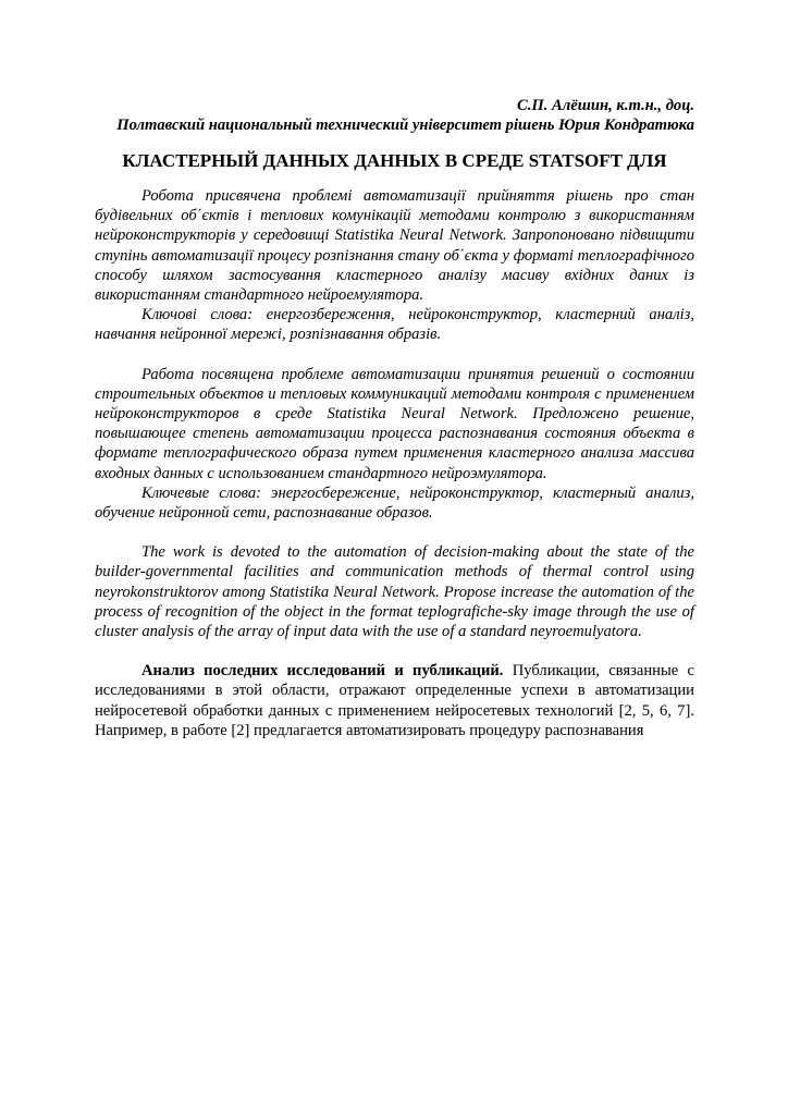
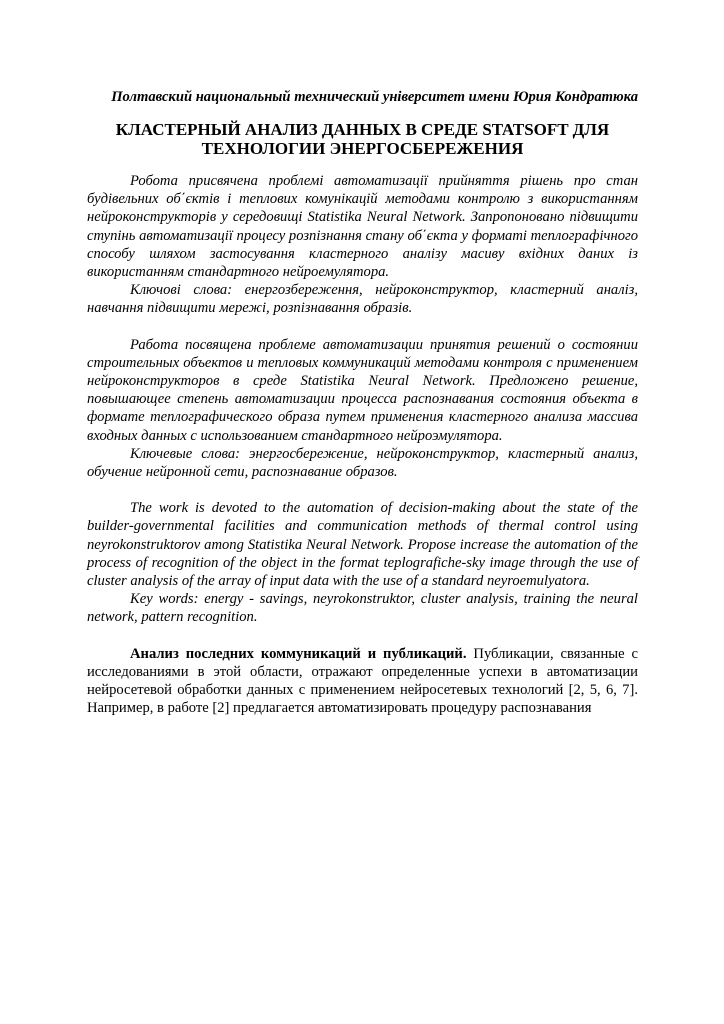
- С.П. Алёшин, к.т.н., доц.
- Полтавский национальный технический університет рішень Юрия Кондратюка
+ Полтавский национальный технический університет имени Юрия Кондратюка
- КЛАСТЕРНЫЙ ДАННЫХ ДАННЫХ В СРЕДЕ STATSOFT ДЛЯ
+ КЛАСТЕРНЫЙ АНАЛИЗ ДАННЫХ В СРЕДЕ STATSOFT ДЛЯ
+ ТЕХНОЛОГИИ ЭНЕРГОСБЕРЕЖЕНИЯ
  Робота присвячена проблемі автоматизації прийняття рішень про стан будівельних об΄єктів і теплових комунікацій методами контролю з використанням нейроконструкторів у середовищі Statistika Neural Network. Запропоновано підвищити ступінь автоматизації процесу розпізнання стану об΄єкта у форматі теплографічного способу шляхом застосування кластерного аналізу масиву вхідних даних із використанням стандартного нейроемулятора.
- Ключові слова: енергозбереження, нейроконструктор, кластерний аналіз, навчання нейронної мережі, розпізнавання образів.
+ Ключові слова: енергозбереження, нейроконструктор, кластерний аналіз, навчання підвищити мережі, розпізнавання образів.
  Работа посвящена проблеме автоматизации принятия решений о состоянии строительных объектов и тепловых коммуникаций методами контроля с применением нейроконструкторов в среде Statistika Neural Network. Предложено решение, повышающее степень автоматизации процесса распознавания состояния объекта в формате теплографического образа путем применения кластерного анализа массива входных данных с использованием стандартного нейроэмулятора.
  Ключевые слова: энергосбережение, нейроконструктор, кластерный анализ, обучение нейронной сети, распознавание образов.
  The work is devoted to the automation of decision-making about the state of the builder-governmental facilities and communication methods of thermal control using neyrokonstruktorov among Statistika Neural Network. Propose increase the automation of the process of recognition of the object in the format teplografiche-sky image through the use of cluster analysis of the array of input data with the use of a standard neyroemulyatora.
+ Key words: energy - savings, neyrokonstruktor, cluster analysis, training the neural network, pattern recognition.
- Анализ последних исследований и публикаций. Публикации, связанные с исследованиями в этой области, отражают определенные успехи в автоматизации нейросетевой обработки данных с применением нейросетевых технологий [2, 5, 6, 7]. Например, в работе [2] предлагается автоматизировать процедуру распознавания
+ Анализ последних коммуникаций и публикаций. Публикации, связанные с исследованиями в этой области, отражают определенные успехи в автоматизации нейросетевой обработки данных с применением нейросетевых технологий [2, 5, 6, 7]. Например, в работе [2] предлагается автоматизировать процедуру распознавания
